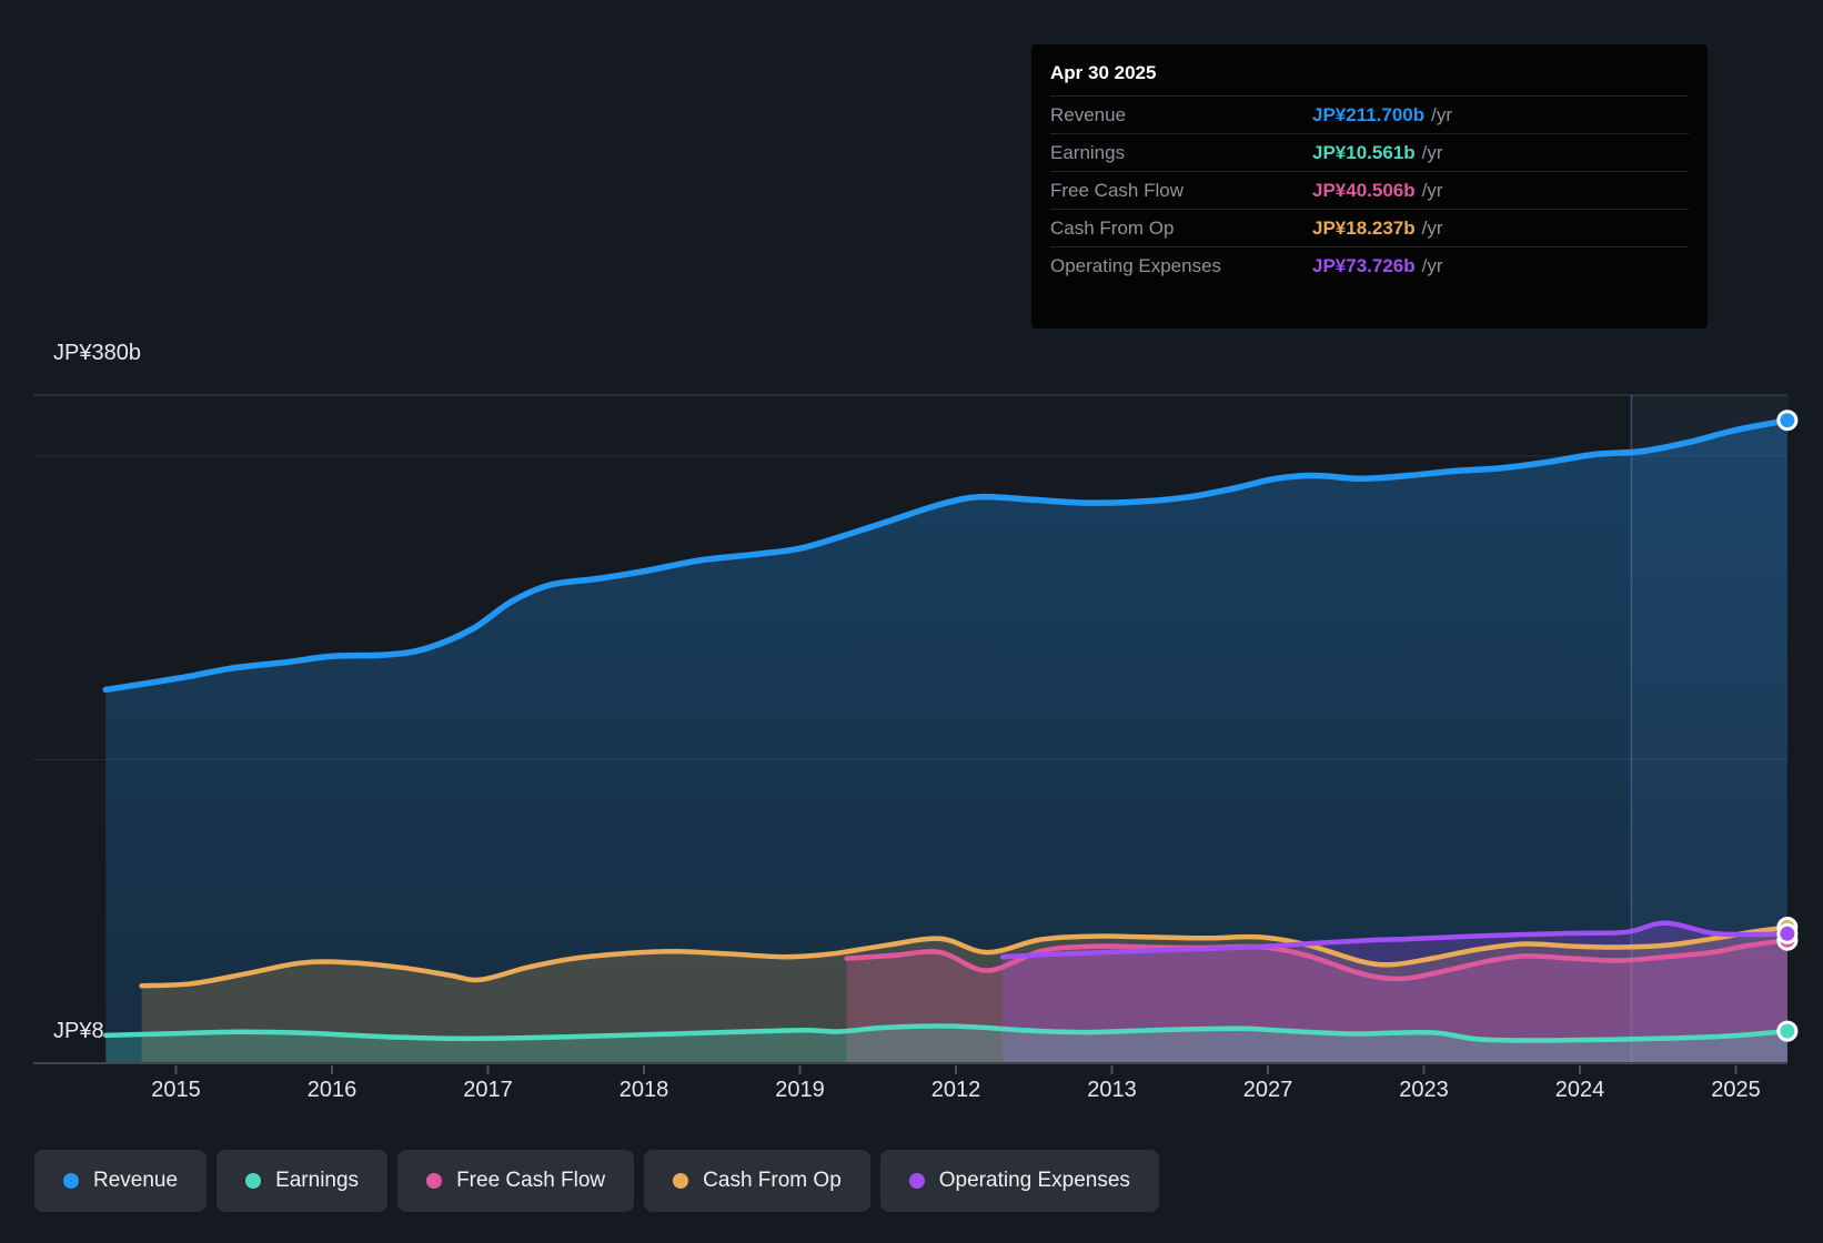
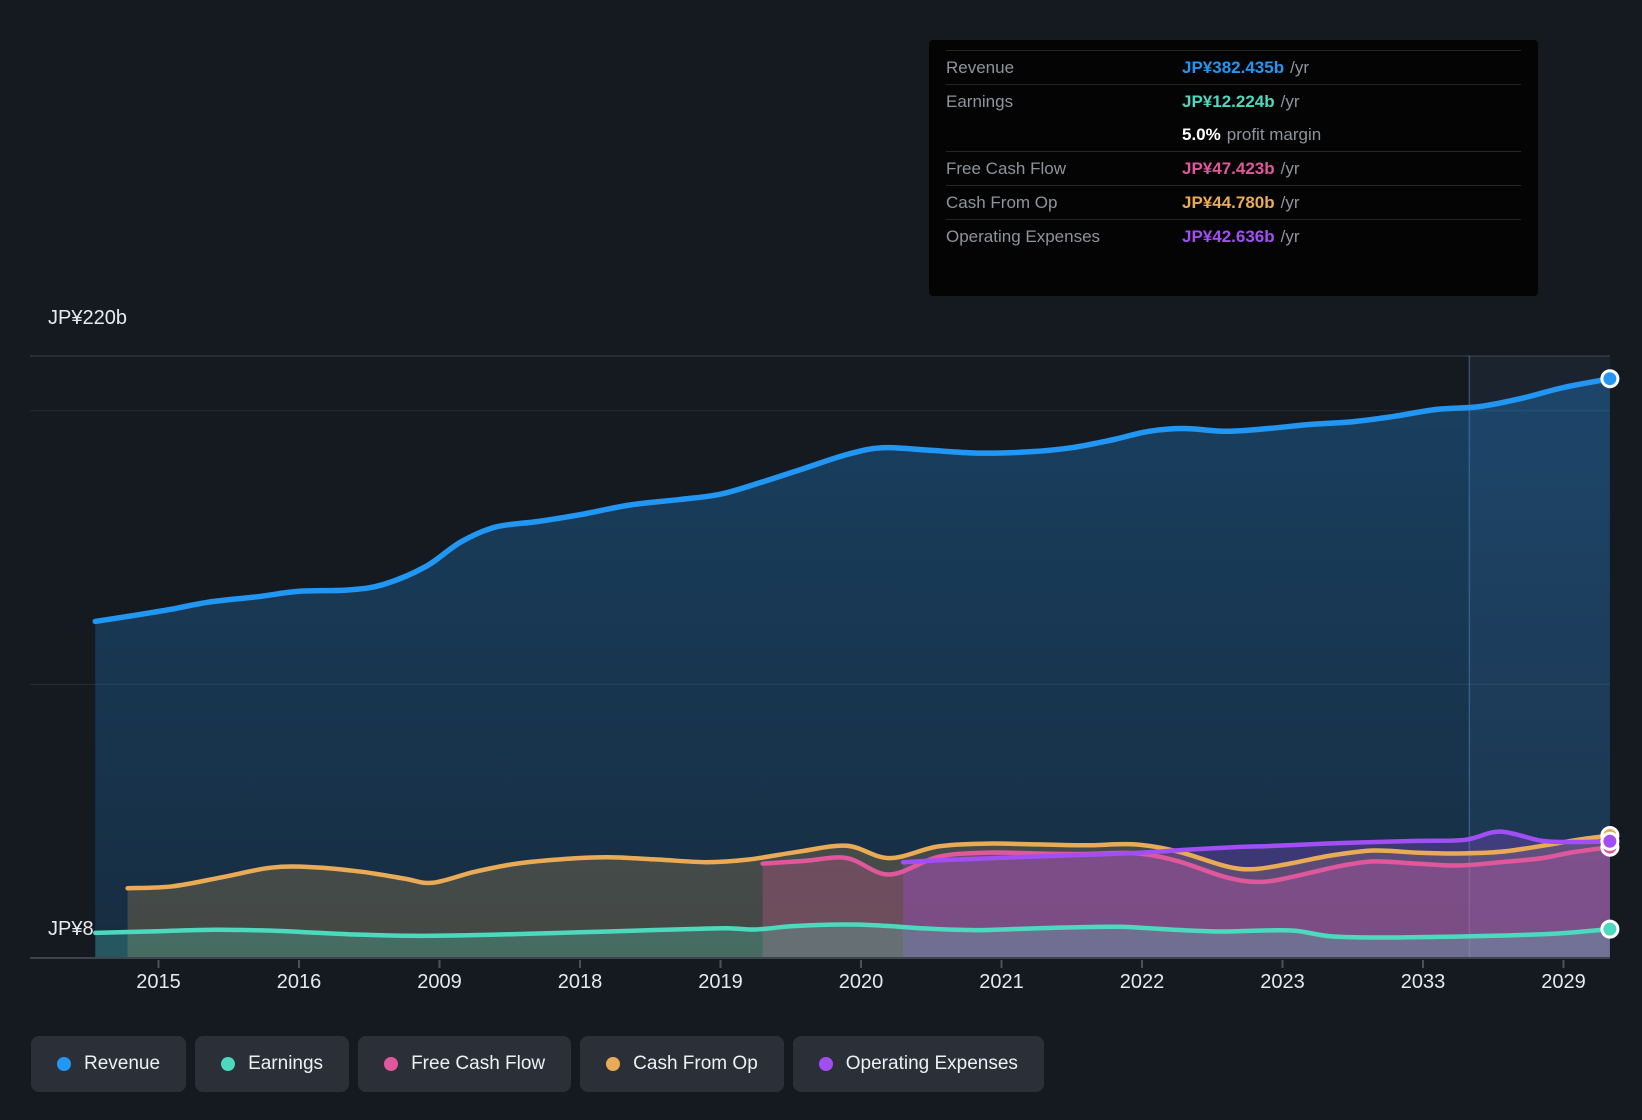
  2015
  2016
- 2017
+ 2009
  2018
  2019
- 2012
+ 2020
- 2013
+ 2021
- 2027
+ 2022
  2023
- 2024
+ 2033
- 2025
+ 2029
- JP¥380b
+ JP¥220b
  JP¥8
- Apr 30 2025
  Revenue
- JP¥211.700b
+ JP¥382.435b
  /yr
  Earnings
- JP¥10.561b
+ JP¥12.224b
  /yr
+ 5.0%
+ profit margin
  Free Cash Flow
- JP¥40.506b
+ JP¥47.423b
  /yr
  Cash From Op
- JP¥18.237b
+ JP¥44.780b
  /yr
  Operating Expenses
- JP¥73.726b
+ JP¥42.636b
  /yr
  Revenue
  Earnings
  Free Cash Flow
  Cash From Op
  Operating Expenses
